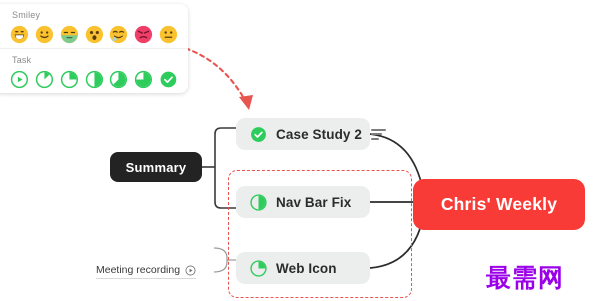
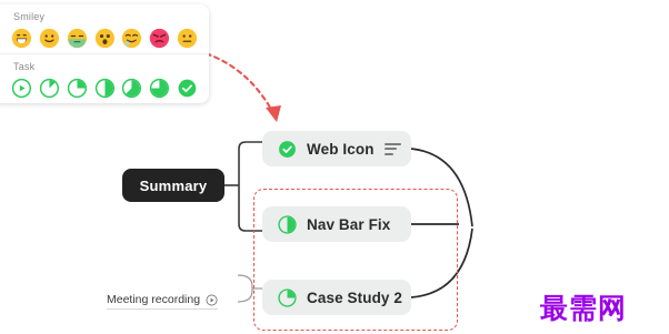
  Smiley
  Task
  Summary
- Case Study 2
+ Web Icon
  Nav Bar Fix
- Web Icon
+ Case Study 2
- Chris' Weekly
  Meeting recording
  最需网
